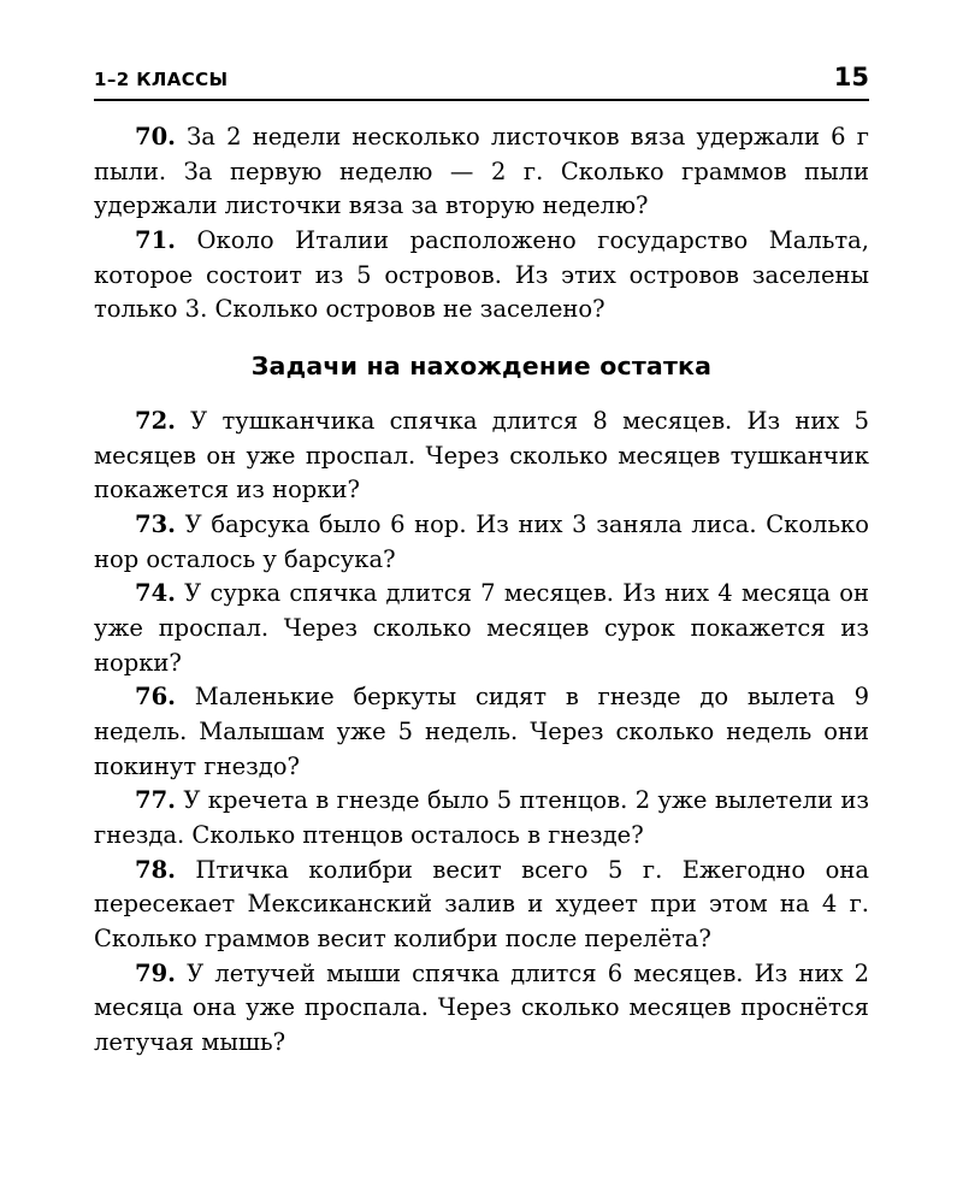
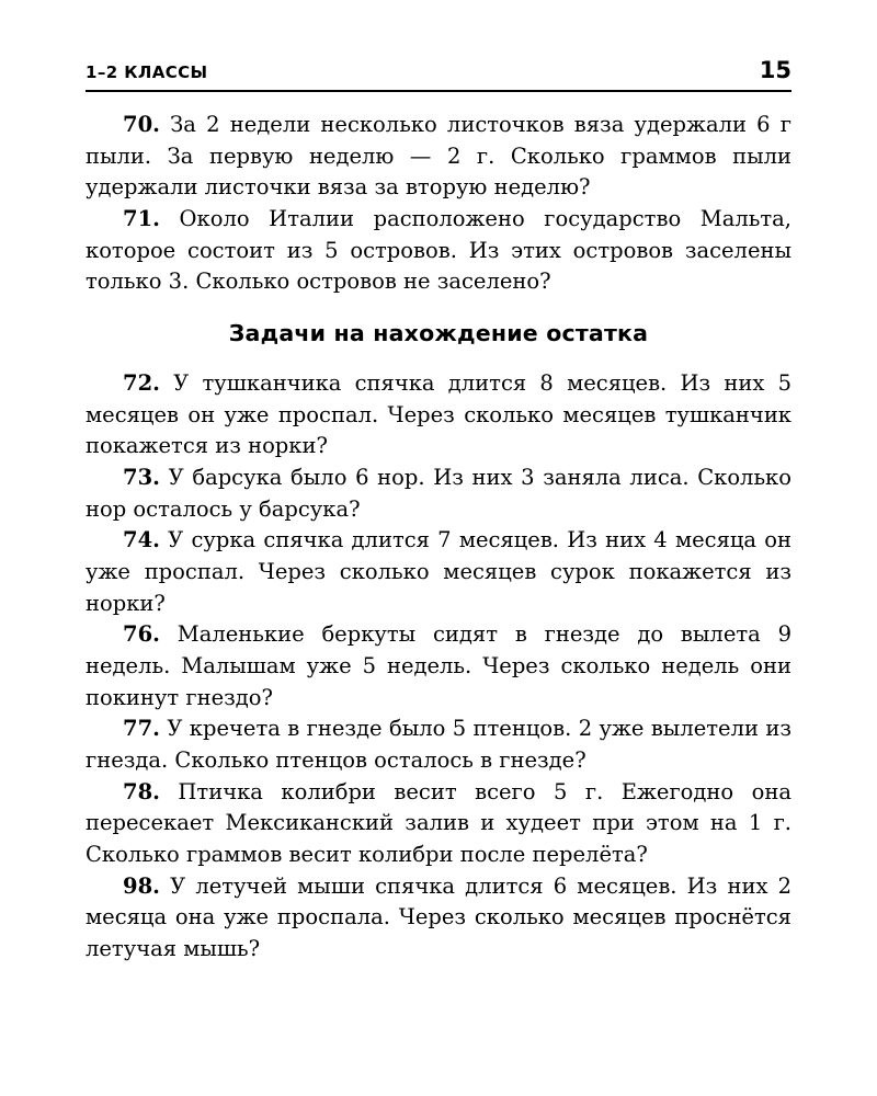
  1–2 КЛАССЫ
  15
  70. За 2 недели несколько листочков вяза удержали 6 г пыли. За первую неделю — 2 г. Сколько граммов пыли удержали листочки вяза за вторую неделю?
  71. Около Италии расположено государство Мальта, которое состоит из 5 островов. Из этих островов заселены только 3. Сколько островов не заселено?
  Задачи на нахождение остатка
  72. У тушканчика спячка длится 8 месяцев. Из них 5 месяцев он уже проспал. Через сколько месяцев тушканчик покажется из норки?
  73. У барсука было 6 нор. Из них 3 заняла лиса. Сколько нор осталось у барсука?
  74. У сурка спячка длится 7 месяцев. Из них 4 месяца он уже проспал. Через сколько месяцев сурок покажется из норки?
  76. Маленькие беркуты сидят в гнезде до вылета 9 недель. Малышам уже 5 недель. Через сколько недель они покинут гнездо?
  77. У кречета в гнезде было 5 птенцов. 2 уже вылетели из гнезда. Сколько птенцов осталось в гнезде?
- 78. Птичка колибри весит всего 5 г. Ежегодно она пересекает Мексиканский залив и худеет при этом на 4 г. Сколько граммов весит колибри после перелёта?
+ 78. Птичка колибри весит всего 5 г. Ежегодно она пересекает Мексиканский залив и худеет при этом на 1 г. Сколько граммов весит колибри после перелёта?
- 79. У летучей мыши спячка длится 6 месяцев. Из них 2 месяца она уже проспала. Через сколько месяцев проснётся летучая мышь?
+ 98. У летучей мыши спячка длится 6 месяцев. Из них 2 месяца она уже проспала. Через сколько месяцев проснётся летучая мышь?
